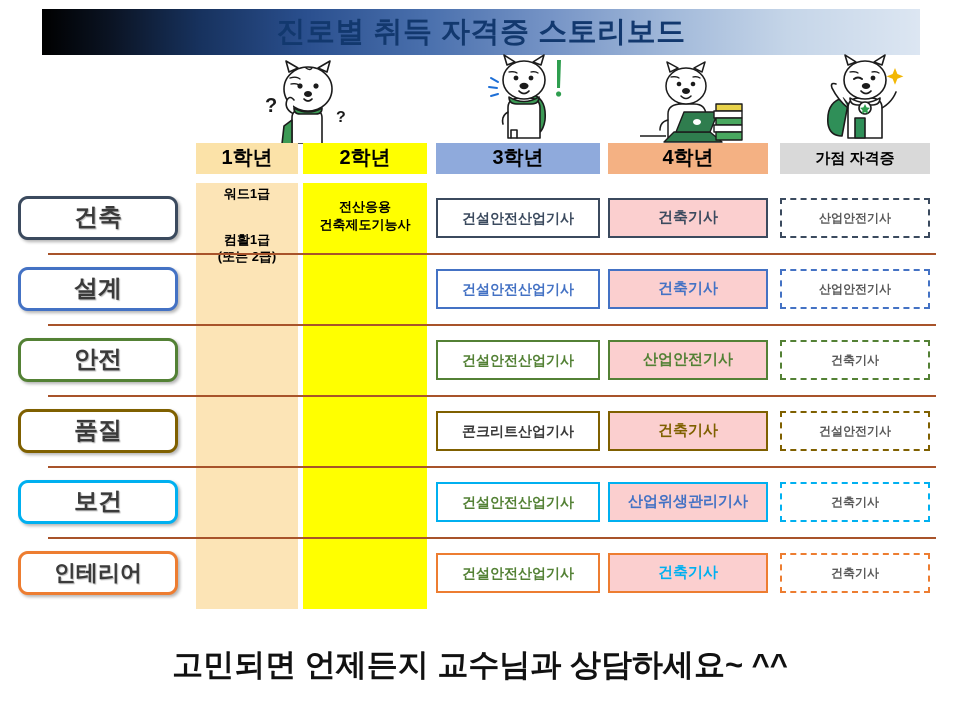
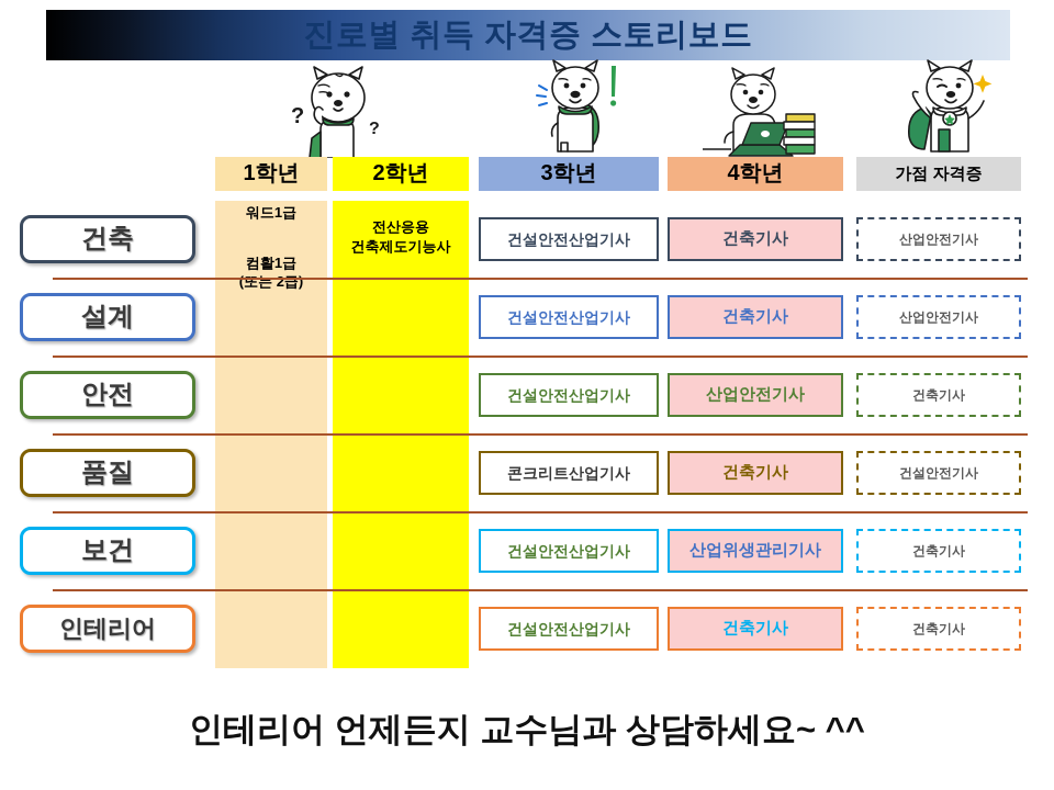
  진로별 취득 자격증 스토리보드
  ?
  ?
  1학년
  2학년
  3학년
  4학년
  가점 자격증
  워드1급
  컴활1급
  (또는 2급)
  전산응용
  건축제도기능사
  건축
  건설안전산업기사
  건축기사
  산업안전기사
  설계
  건설안전산업기사
  건축기사
  산업안전기사
  안전
  건설안전산업기사
  산업안전기사
  건축기사
  품질
  콘크리트산업기사
  건축기사
  건설안전기사
  보건
  건설안전산업기사
  산업위생관리기사
  건축기사
  인테리어
  건설안전산업기사
  건축기사
  건축기사
- 고민되면 언제든지 교수님과 상담하세요~ ^^
+ 인테리어 언제든지 교수님과 상담하세요~ ^^
